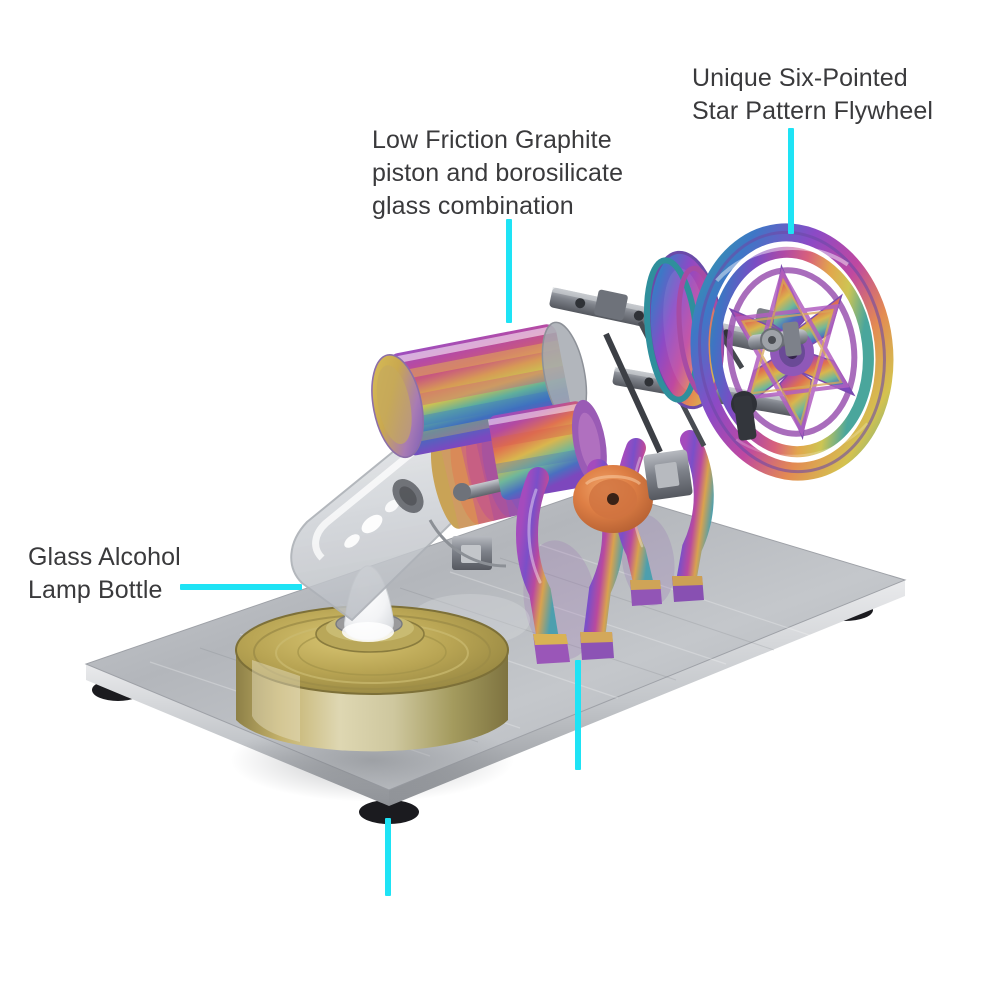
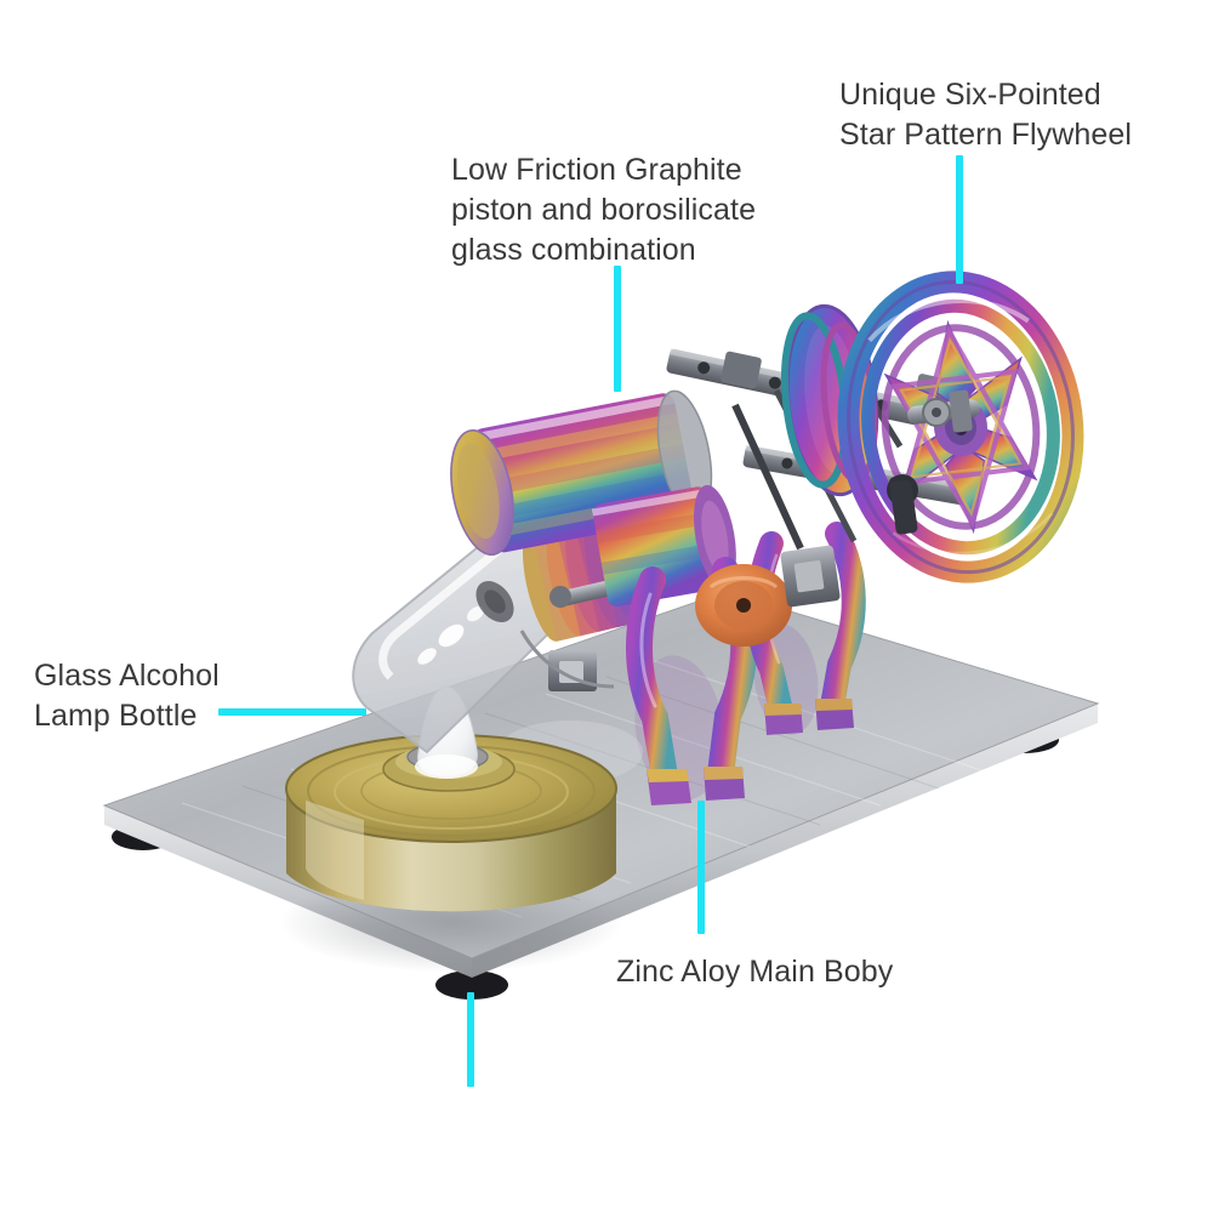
  Unique Six-Pointed
  Star Pattern Flywheel
  Low Friction Graphite
  piston and borosilicate
  glass combination
  Glass Alcohol
  Lamp Bottle
+ Zinc Aloy Main Boby
